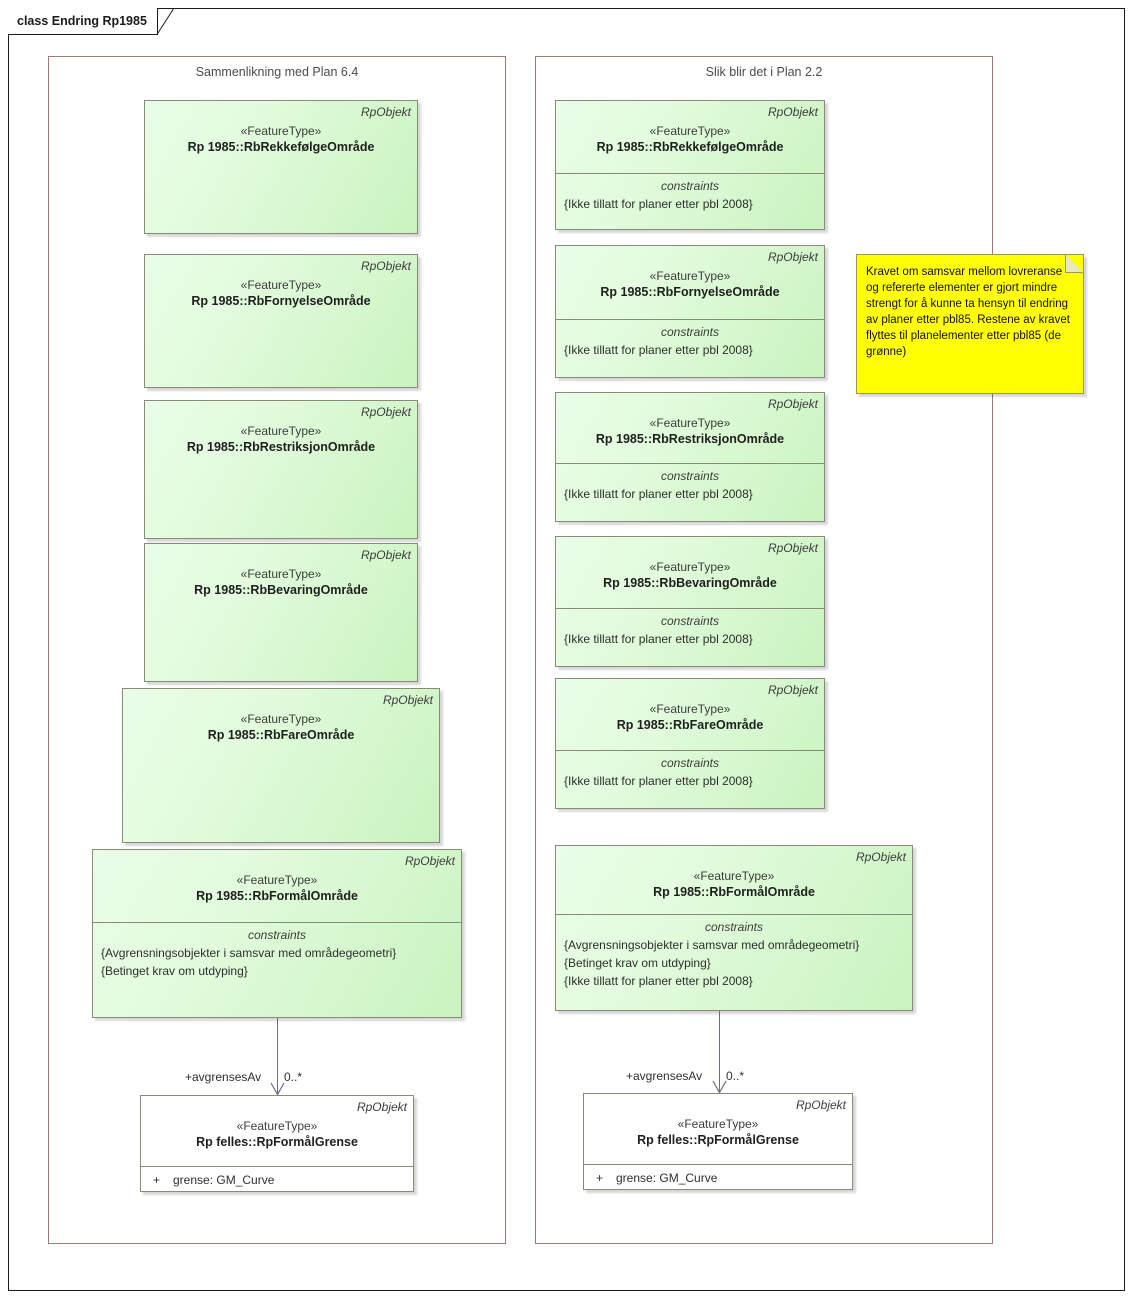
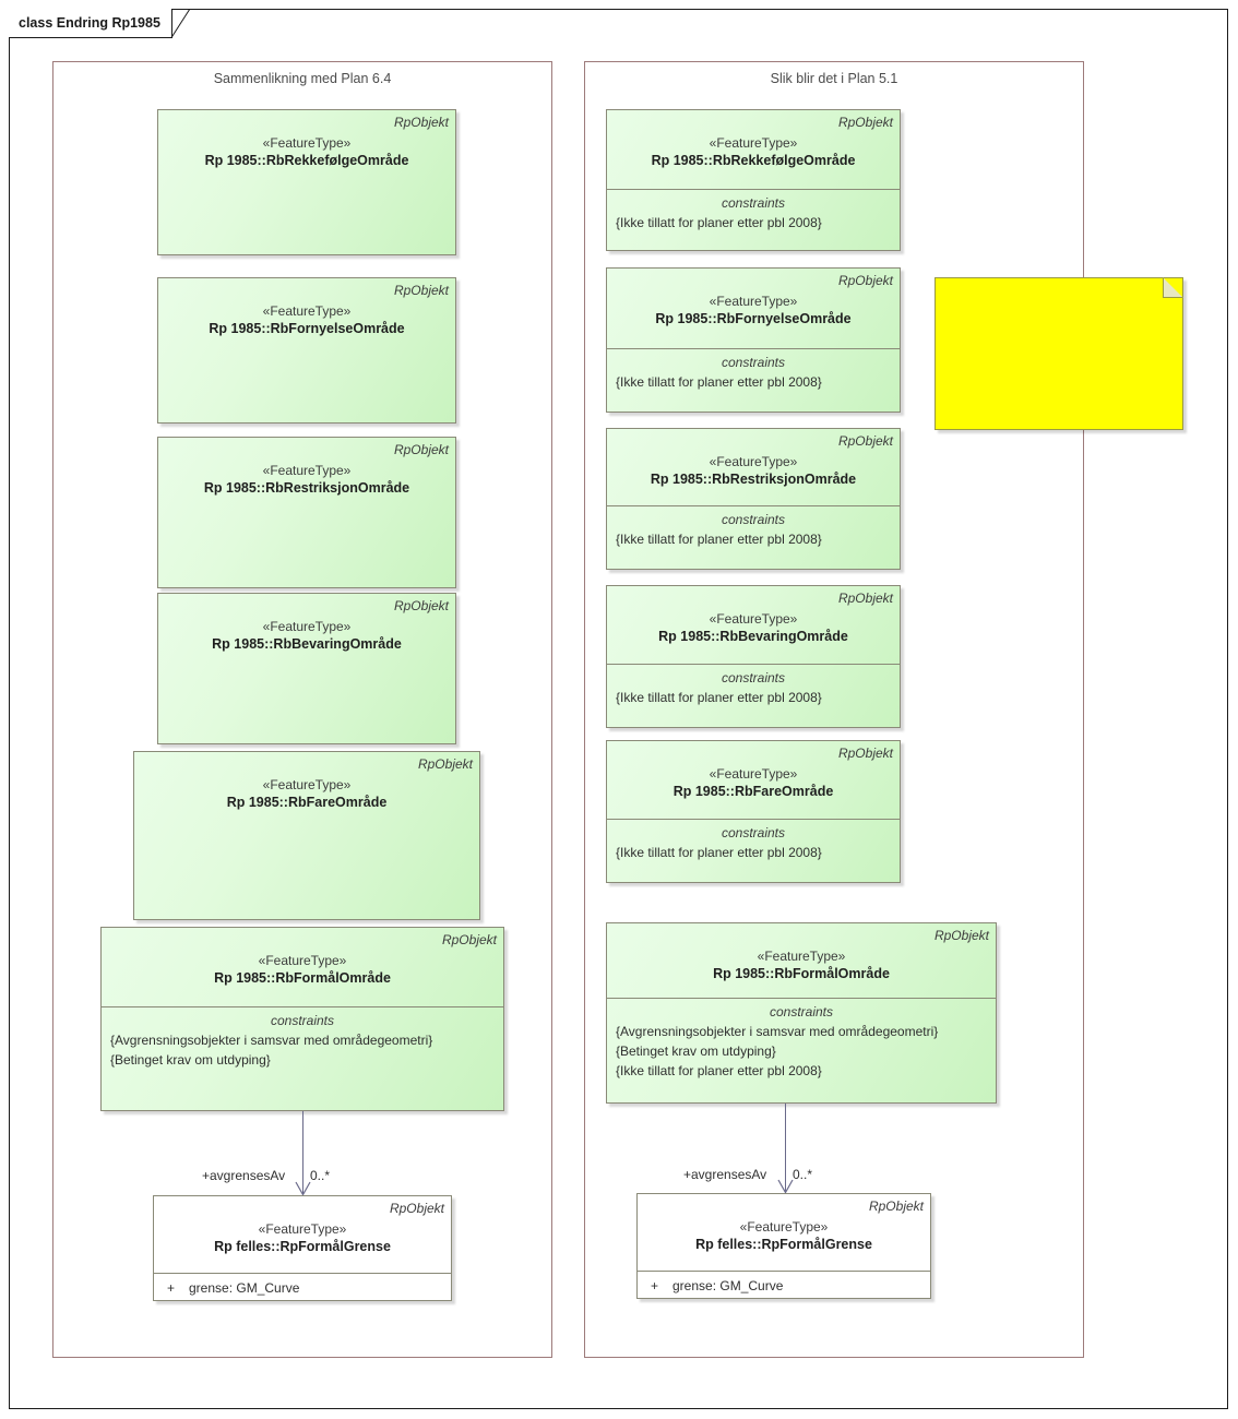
  class Endring Rp1985
  Sammenlikning med Plan 6.4
  RpObjekt
  «FeatureType»
  Rp 1985::RbRekkefølgeOmråde
  RpObjekt
  «FeatureType»
  Rp 1985::RbFornyelseOmråde
  RpObjekt
  «FeatureType»
  Rp 1985::RbRestriksjonOmråde
  RpObjekt
  «FeatureType»
  Rp 1985::RbBevaringOmråde
  RpObjekt
  «FeatureType»
  Rp 1985::RbFareOmråde
  RpObjekt
  «FeatureType»
  Rp 1985::RbFormålOmråde
  constraints
  {Avgrensningsobjekter i samsvar med områdegeometri}
  {Betinget krav om utdyping}
  +avgrensesAv
  0..*
  RpObjekt
  «FeatureType»
  Rp felles::RpFormålGrense
  +
  grense: GM_Curve
- Slik blir det i Plan 2.2
+ Slik blir det i Plan 5.1
  RpObjekt
  «FeatureType»
  Rp 1985::RbRekkefølgeOmråde
  constraints
  {Ikke tillatt for planer etter pbl 2008}
  RpObjekt
  «FeatureType»
  Rp 1985::RbFornyelseOmråde
  constraints
  {Ikke tillatt for planer etter pbl 2008}
  RpObjekt
  «FeatureType»
  Rp 1985::RbRestriksjonOmråde
  constraints
  {Ikke tillatt for planer etter pbl 2008}
  RpObjekt
  «FeatureType»
  Rp 1985::RbBevaringOmråde
  constraints
  {Ikke tillatt for planer etter pbl 2008}
  RpObjekt
  «FeatureType»
  Rp 1985::RbFareOmråde
  constraints
  {Ikke tillatt for planer etter pbl 2008}
  RpObjekt
  «FeatureType»
  Rp 1985::RbFormålOmråde
  constraints
  {Avgrensningsobjekter i samsvar med områdegeometri}
  {Betinget krav om utdyping}
  {Ikke tillatt for planer etter pbl 2008}
  +avgrensesAv
  0..*
  RpObjekt
  «FeatureType»
  Rp felles::RpFormålGrense
  +
  grense: GM_Curve
- Kravet om samsvar mellom lovreranse og refererte elementer er gjort mindre strengt for å kunne ta hensyn til endring av planer etter pbl85. Restene av kravet flyttes til planelementer etter pbl85 (de grønne)
